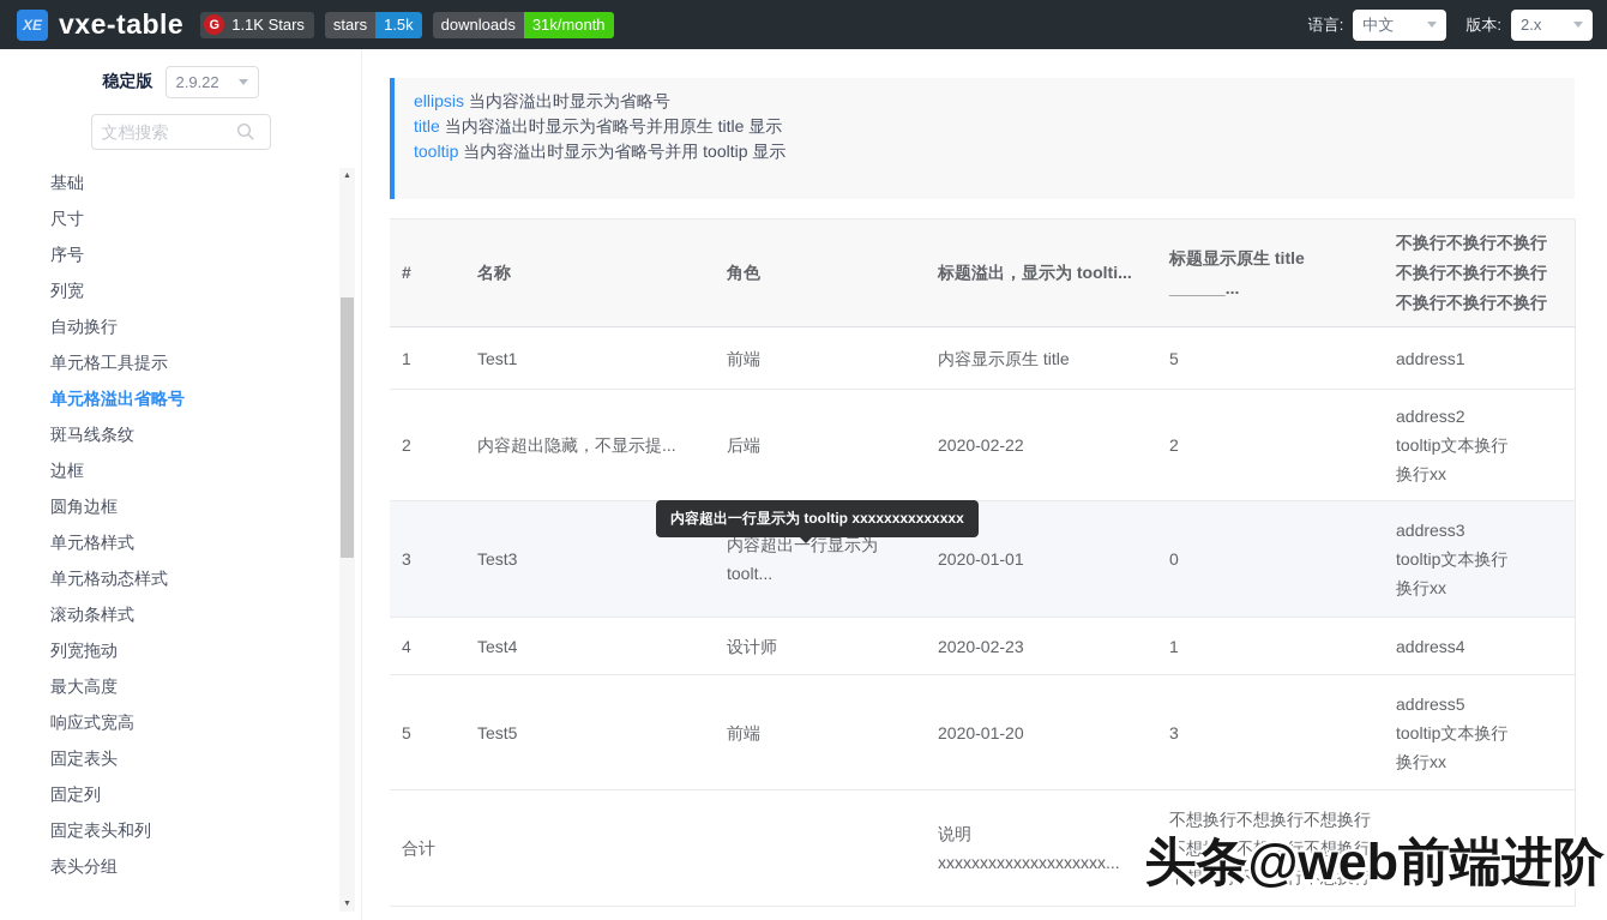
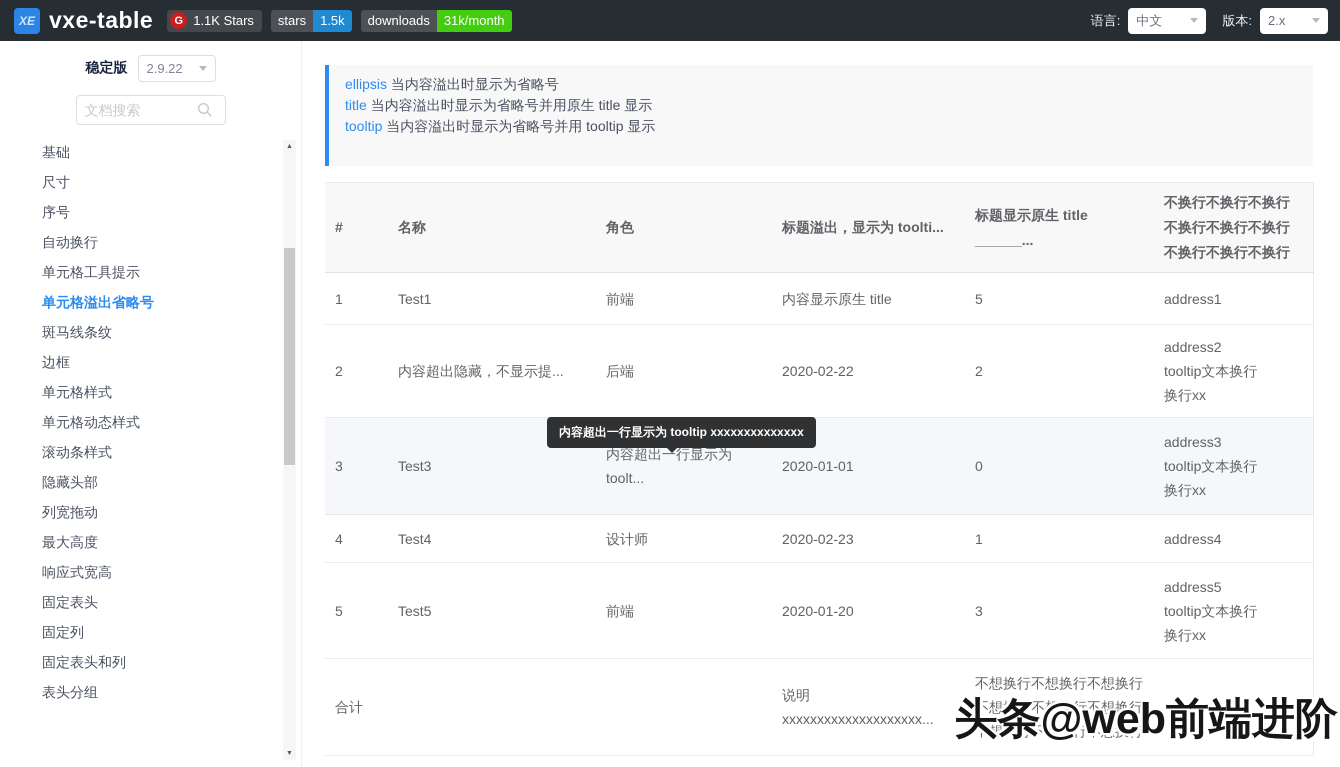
  XE
  vxe-table
  G
  1.1K Stars
  stars
  1.5k
  downloads
  31k/month
  语言:
  中文
  版本:
  2.x
  稳定版
  2.9.22
  文档搜索
  基础
  尺寸
  序号
- 列宽
  自动换行
  单元格工具提示
  单元格溢出省略号
  斑马线条纹
  边框
- 圆角边框
  单元格样式
  单元格动态样式
  滚动条样式
+ 隐藏头部
  列宽拖动
  最大高度
  响应式宽高
  固定表头
  固定列
  固定表头和列
  表头分组
  ellipsis 当内容溢出时显示为省略号
  title 当内容溢出时显示为省略号并用原生 title 显示
  tooltip 当内容溢出时显示为省略号并用 tooltip 显示
  #	名称	角色	标题溢出，显示为 toolti...	标题显示原生 title ______...	不换行不换行不换行不换行不换行不换行不换行不换行不换行
  1	Test1	前端	内容显示原生 title	5	address1
  2	内容超出隐藏，不显示提...	后端	2020-02-22	2	address2 tooltip文本换行 换行xx
  3	Test3	内容超出一行显示为 toolt...	2020-01-01	0	address3 tooltip文本换行 换行xx
  4	Test4	设计师	2020-02-23	1	address4
  5	Test5	前端	2020-01-20	3	address5 tooltip文本换行 换行xx
  合计			说明 xxxxxxxxxxxxxxxxxxxx...	不想换行不想换行不想换行 不想换行不想换行不想换行 不想换行不想换行不想换行
  内容超出一行显示为 tooltip xxxxxxxxxxxxxx
  头条@web前端进阶
